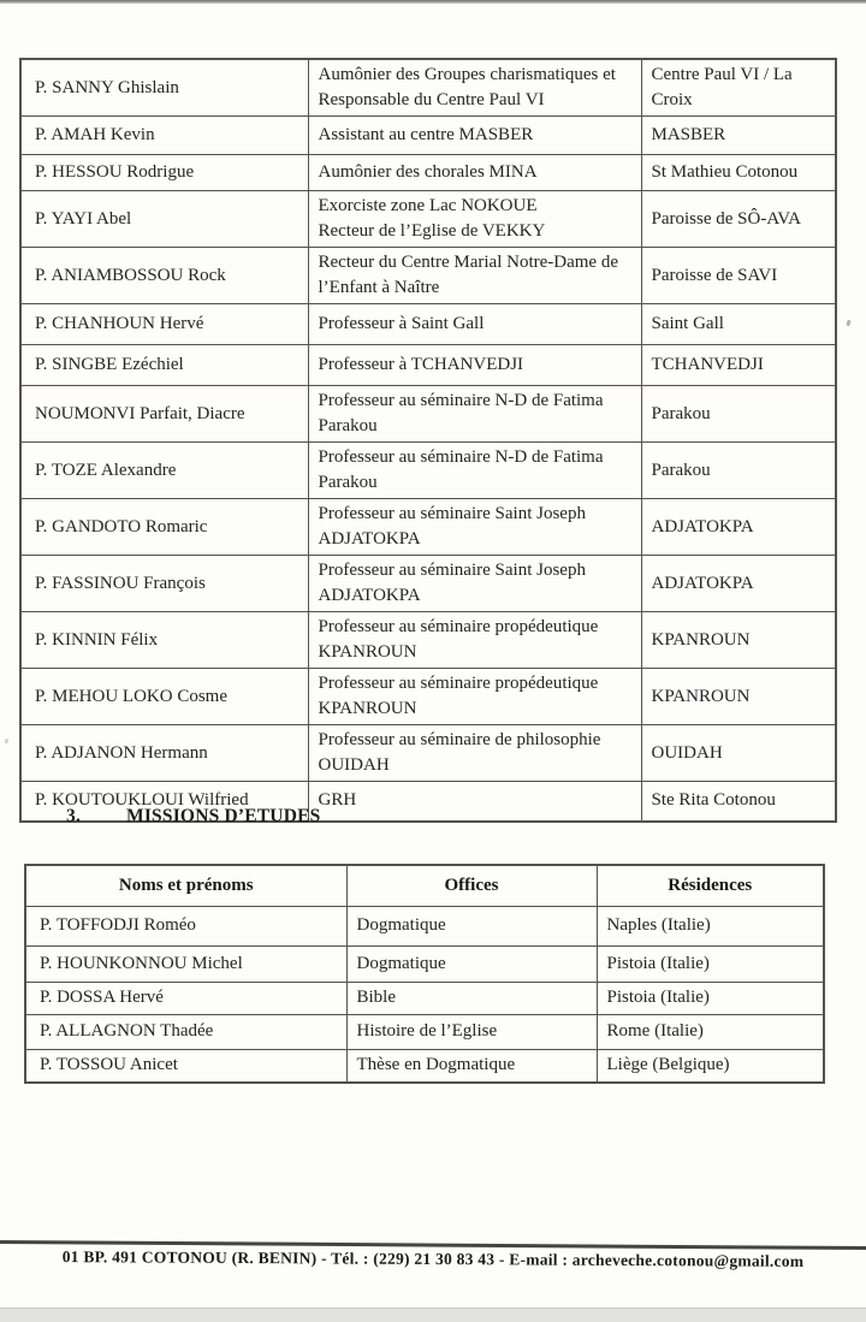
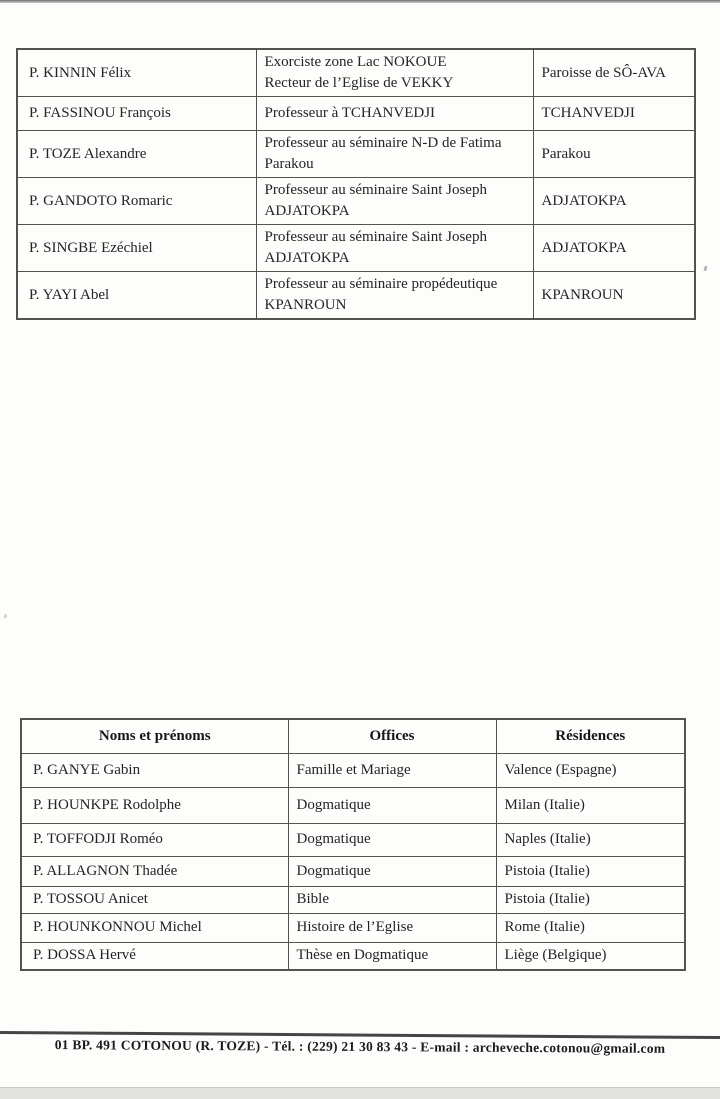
- P. SANNY Ghislain	Aumônier des Groupes charismatiques et Responsable du Centre Paul VI	Centre Paul VI / La Croix
- P. AMAH Kevin	Assistant au centre MASBER	MASBER
- P. HESSOU Rodrigue	Aumônier des chorales MINA	St Mathieu Cotonou
- P. YAYI Abel	Exorciste zone Lac NOKOUE Recteur de l’Eglise de VEKKY	Paroisse de SÔ-AVA
+ P. KINNIN Félix	Exorciste zone Lac NOKOUE Recteur de l’Eglise de VEKKY	Paroisse de SÔ-AVA
- P. ANIAMBOSSOU Rock	Recteur du Centre Marial Notre-Dame de l’Enfant à Naître	Paroisse de SAVI
- P. CHANHOUN Hervé	Professeur à Saint Gall	Saint Gall
- P. SINGBE Ezéchiel	Professeur à TCHANVEDJI	TCHANVEDJI
+ P. FASSINOU François	Professeur à TCHANVEDJI	TCHANVEDJI
- NOUMONVI Parfait, Diacre	Professeur au séminaire N-D de Fatima Parakou	Parakou
  P. TOZE Alexandre	Professeur au séminaire N-D de Fatima Parakou	Parakou
  P. GANDOTO Romaric	Professeur au séminaire Saint Joseph ADJATOKPA	ADJATOKPA
- P. FASSINOU François	Professeur au séminaire Saint Joseph ADJATOKPA	ADJATOKPA
+ P. SINGBE Ezéchiel	Professeur au séminaire Saint Joseph ADJATOKPA	ADJATOKPA
- P. KINNIN Félix	Professeur au séminaire propédeutique KPANROUN	KPANROUN
+ P. YAYI Abel	Professeur au séminaire propédeutique KPANROUN	KPANROUN
- P. MEHOU LOKO Cosme	Professeur au séminaire propédeutique KPANROUN	KPANROUN
- P. ADJANON Hermann	Professeur au séminaire de philosophie OUIDAH	OUIDAH
- P. KOUTOUKLOUI Wilfried	GRH	Ste Rita Cotonou
- 3. MISSIONS D’ETUDES
  Noms et prénoms	Offices	Résidences
+ P. GANYE Gabin	Famille et Mariage	Valence (Espagne)
+ P. HOUNKPE Rodolphe	Dogmatique	Milan (Italie)
  P. TOFFODJI Roméo	Dogmatique	Naples (Italie)
- P. HOUNKONNOU Michel	Dogmatique	Pistoia (Italie)
+ P. ALLAGNON Thadée	Dogmatique	Pistoia (Italie)
- P. DOSSA Hervé	Bible	Pistoia (Italie)
+ P. TOSSOU Anicet	Bible	Pistoia (Italie)
- P. ALLAGNON Thadée	Histoire de l’Eglise	Rome (Italie)
+ P. HOUNKONNOU Michel	Histoire de l’Eglise	Rome (Italie)
- P. TOSSOU Anicet	Thèse en Dogmatique	Liège (Belgique)
+ P. DOSSA Hervé	Thèse en Dogmatique	Liège (Belgique)
- 01 BP. 491 COTONOU (R. BENIN) - Tél. : (229) 21 30 83 43 - E-mail : archeveche.cotonou@gmail.com
+ 01 BP. 491 COTONOU (R. TOZE) - Tél. : (229) 21 30 83 43 - E-mail : archeveche.cotonou@gmail.com
